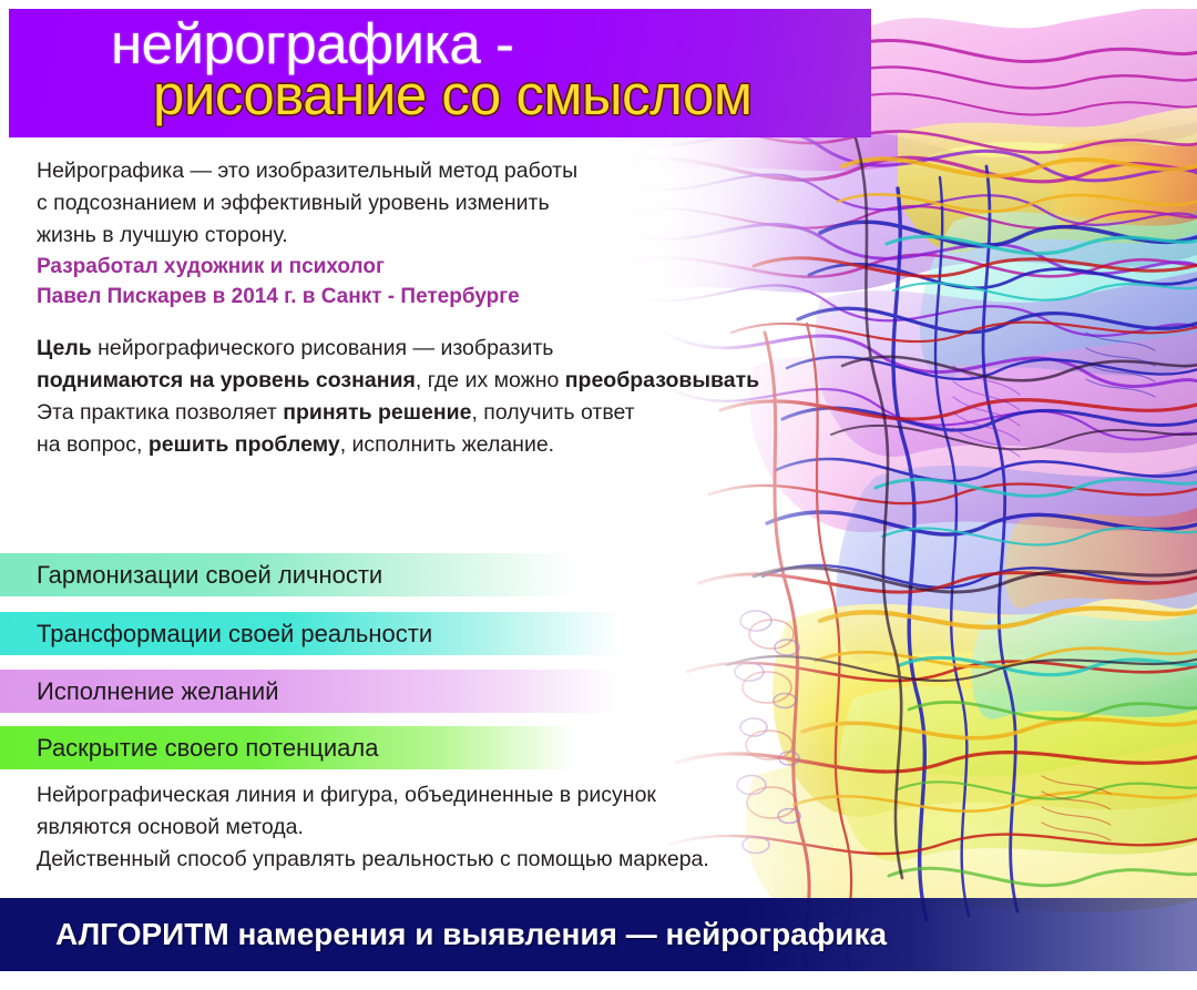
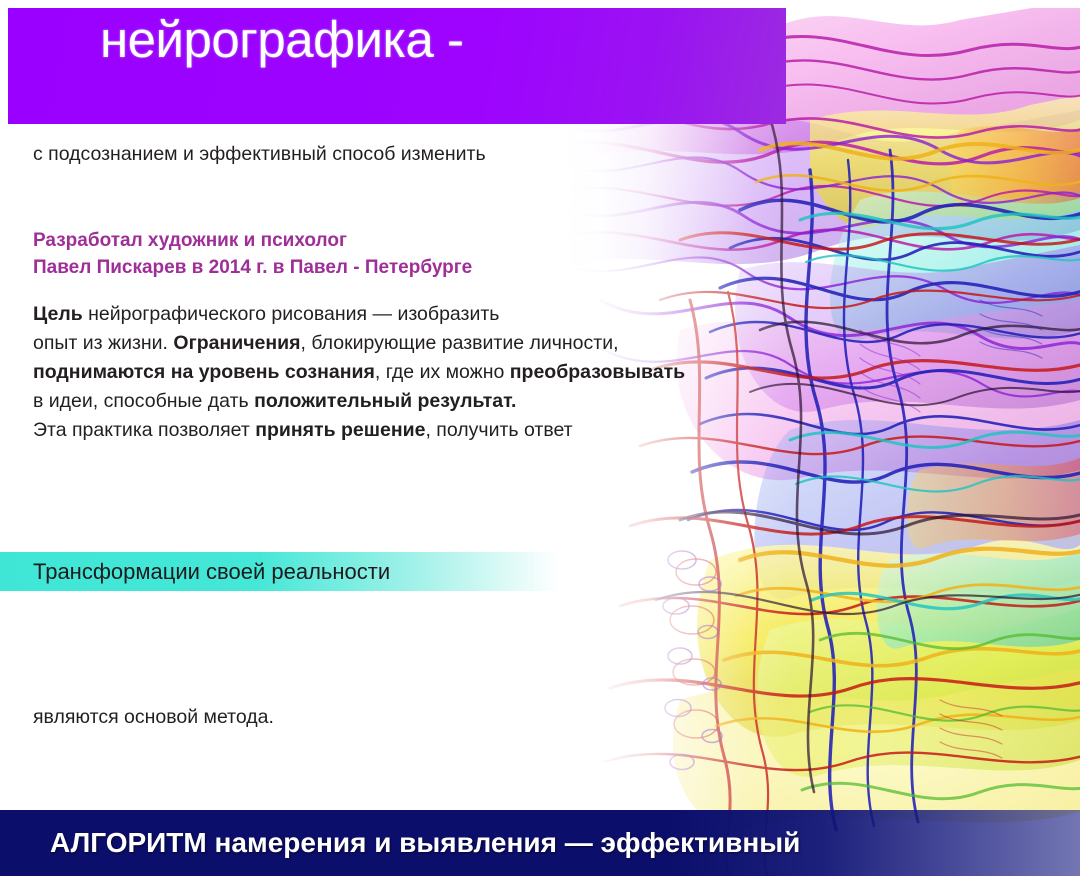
  нейрографика -
- рисование со смыслом
- Нейрографика — это изобразительный метод работы
- с подсознанием и эффективный уровень изменить
+ с подсознанием и эффективный способ изменить
- жизнь в лучшую сторону.
  Разработал художник и психолог
- Павел Пискарев в 2014 г. в Санкт - Петербурге
+ Павел Пискарев в 2014 г. в Павел - Петербурге
  Цель нейрографического рисования — изобразить
+ опыт из жизни. Ограничения, блокирующие развитие личности,
  поднимаются на уровень сознания, где их можно преобразовывать
+ в идеи, способные дать положительный результат.
  Эта практика позволяет принять решение, получить ответ
- на вопрос, решить проблему, исполнить желание.
- Гармонизации своей личности
  Трансформации своей реальности
- Исполнение желаний
- Раскрытие своего потенциала
- Нейрографическая линия и фигура, объединенные в рисунок
  являются основой метода.
- Действенный способ управлять реальностью с помощью маркера.
- АЛГОРИТМ намерения и выявления — нейрографика
+ АЛГОРИТМ намерения и выявления — эффективный
